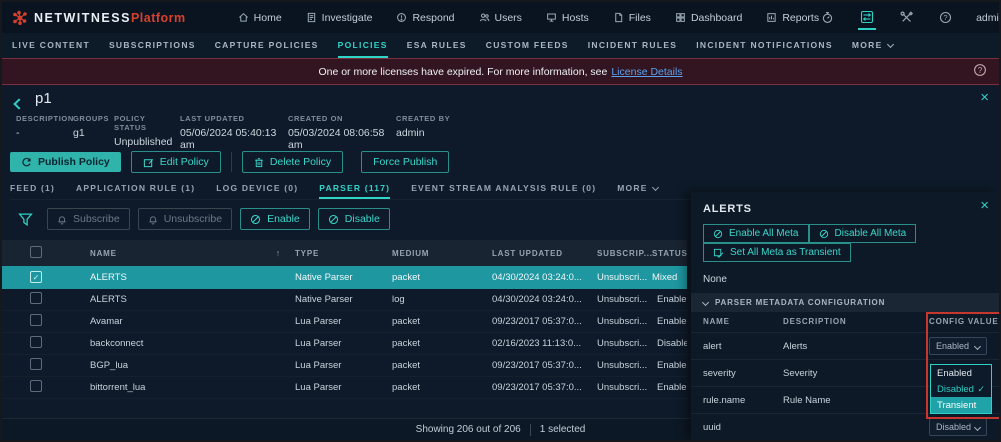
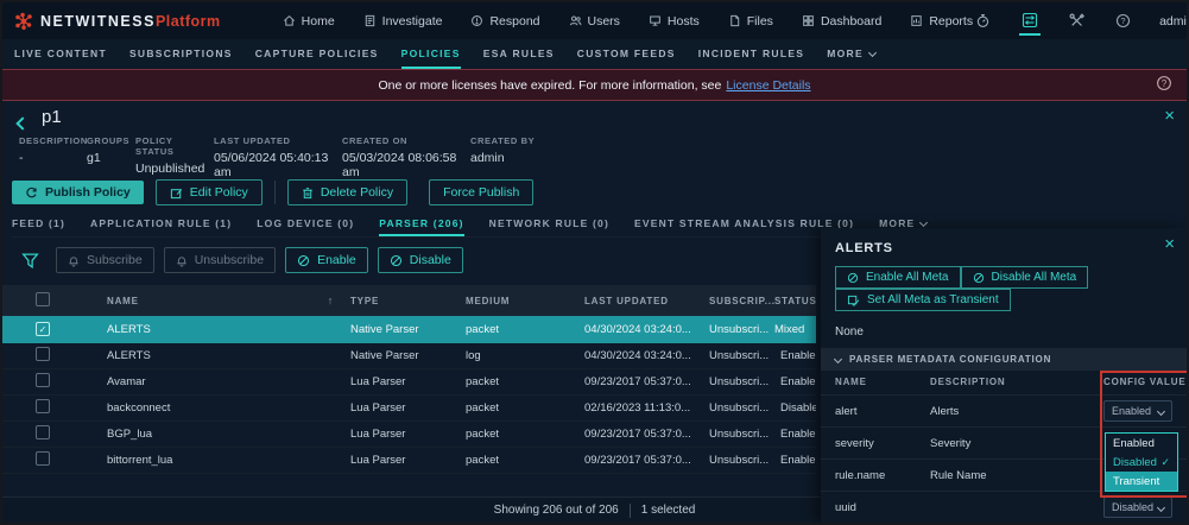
  NETWITNESSPlatform
  Home
  Investigate
  Respond
  Users
  Hosts
  Files
  Dashboard
  Reports
  ?
  admi
  LIVE CONTENT
  SUBSCRIPTIONS
  CAPTURE POLICIES
  POLICIES
  ESA RULES
  CUSTOM FEEDS
  INCIDENT RULES
- INCIDENT NOTIFICATIONS
  MORE
  One or more licenses have expired. For more information, see
  License Details
  ?
  p1
  ×
  DESCRIPTION
  -
  GROUPS
  g1
  POLICY STATUS
  Unpublished
  LAST UPDATED
  05/06/2024 05:40:13 am
  CREATED ON
  05/03/2024 08:06:58 am
  CREATED BY
  admin
  Publish Policy
  Edit Policy
  Delete Policy
  Force Publish
  FEED (1)
  APPLICATION RULE (1)
  LOG DEVICE (0)
- PARSER (117)
+ PARSER (206)
+ NETWORK RULE (0)
  EVENT STREAM ANALYSIS RULE (0)
  MORE
  Subscribe
  Unsubscribe
  Enable
  Disable
  NAME
  ↑
  TYPE
  MEDIUM
  LAST UPDATED
  SUBSCRIP...
  STATUS
  ✓
  ALERTS
  Native Parser
  packet
  04/30/2024 03:24:0...
  Unsubscri...
  Mixed
  ALERTS
  Native Parser
  log
  04/30/2024 03:24:0...
  Unsubscri...
  Enable
  Avamar
  Lua Parser
  packet
  09/23/2017 05:37:0...
  Unsubscri...
  Enable
  backconnect
  Lua Parser
  packet
  02/16/2023 11:13:0...
  Unsubscri...
  Disable
  BGP_lua
  Lua Parser
  packet
  09/23/2017 05:37:0...
  Unsubscri...
  Enable
  bittorrent_lua
  Lua Parser
  packet
  09/23/2017 05:37:0...
  Unsubscri...
  Enable
  Showing 206 out of 206
  1 selected
  ALERTS
  ×
  Enable All Meta
  Disable All Meta
  Set All Meta as Transient
  None
  PARSER METADATA CONFIGURATION
  NAME
  DESCRIPTION
  CONFIG VALUE
  alert
  Alerts
  Enabled
  severity
  Severity
  rule.name
  Rule Name
  uuid
  Disabled
  Enabled
  Disabled
  ✓
  Transient
